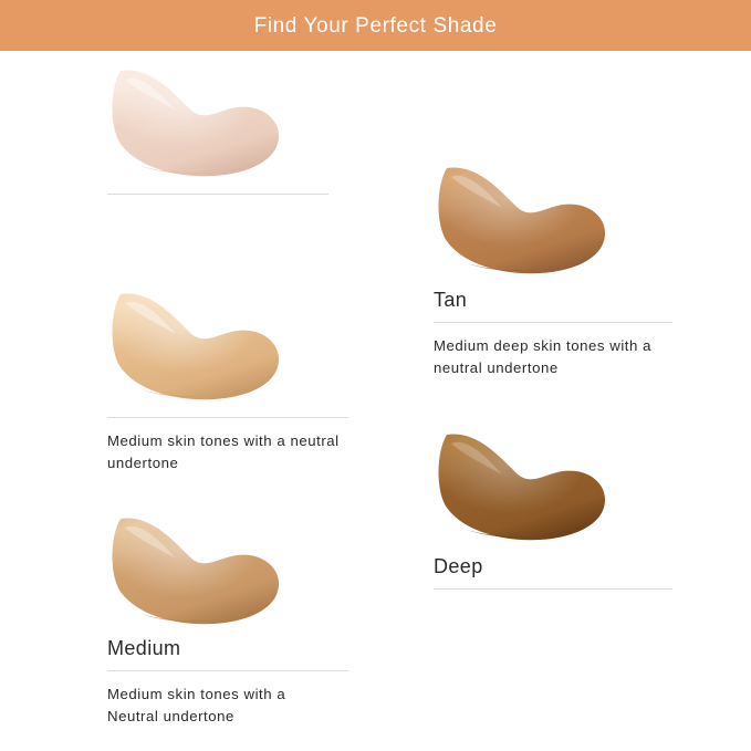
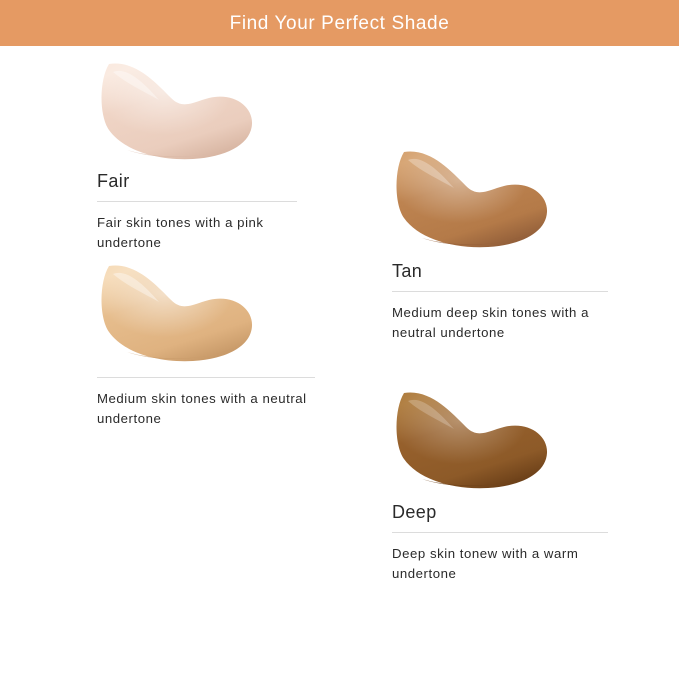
  Find Your Perfect Shade
+ Fair
+ Fair skin tones with a pink undertone
  Medium skin tones with a neutral undertone
- Medium
- Medium skin tones with a Neutral undertone
  Tan
  Medium deep skin tones with a neutral undertone
  Deep
+ Deep skin tonew with a warm undertone
